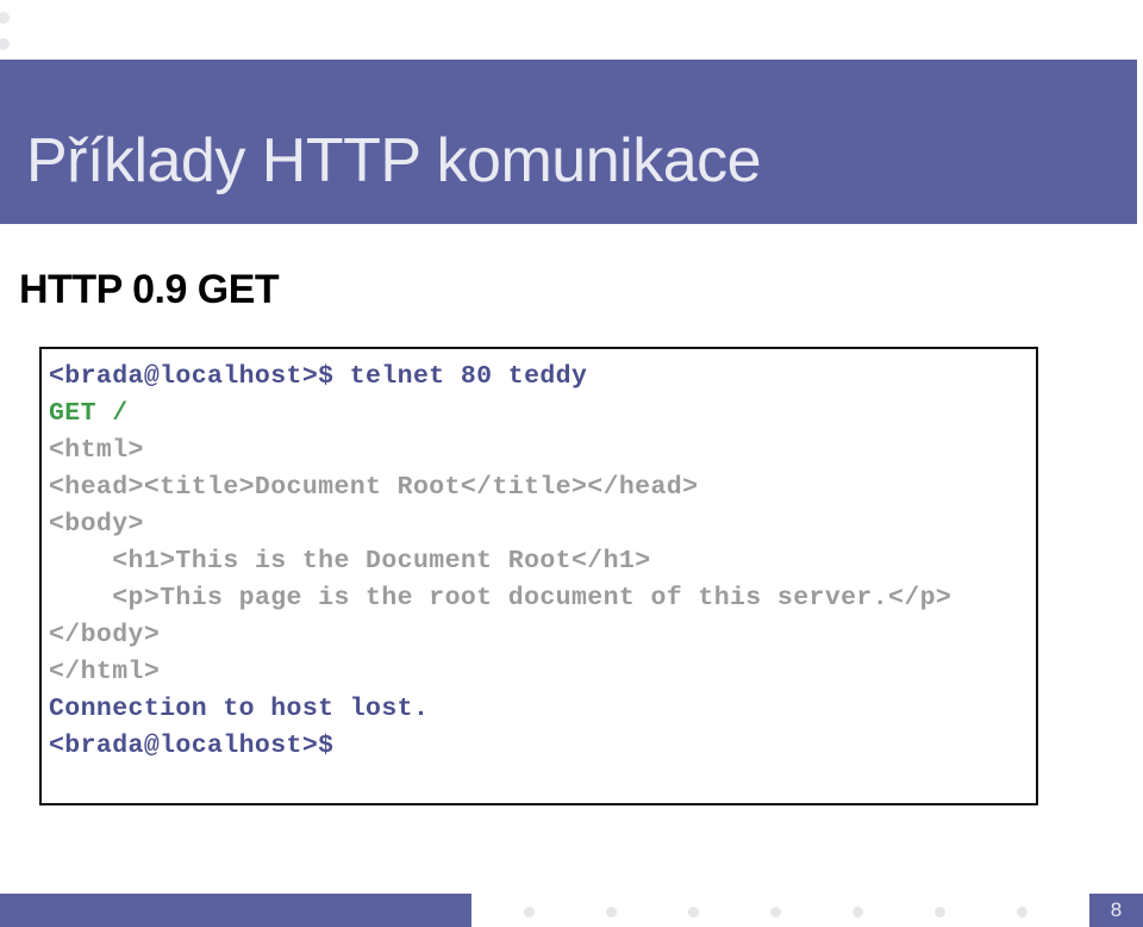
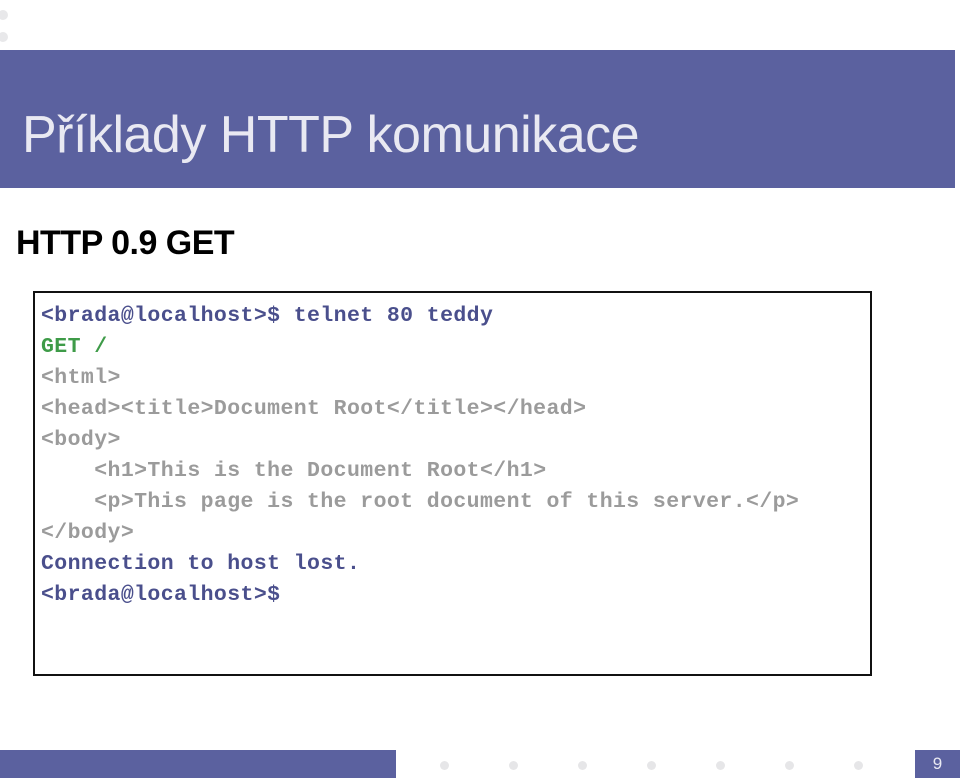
  Příklady HTTP komunikace
  HTTP 0.9 GET
  <brada@localhost>$ telnet 80 teddy
  GET /
  <html>
  <head><title>Document Root</title></head>
  <body>
  <h1>This is the Document Root</h1>
  <p>This page is the root document of this server.</p>
  </body>
- </html>
  Connection to host lost.
  <brada@localhost>$
- 8
+ 9
